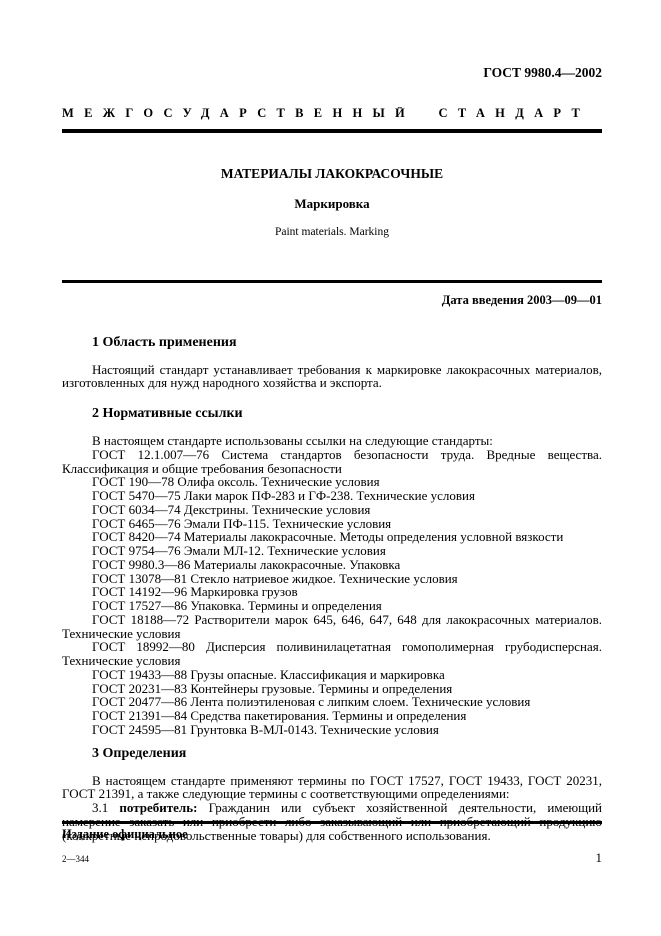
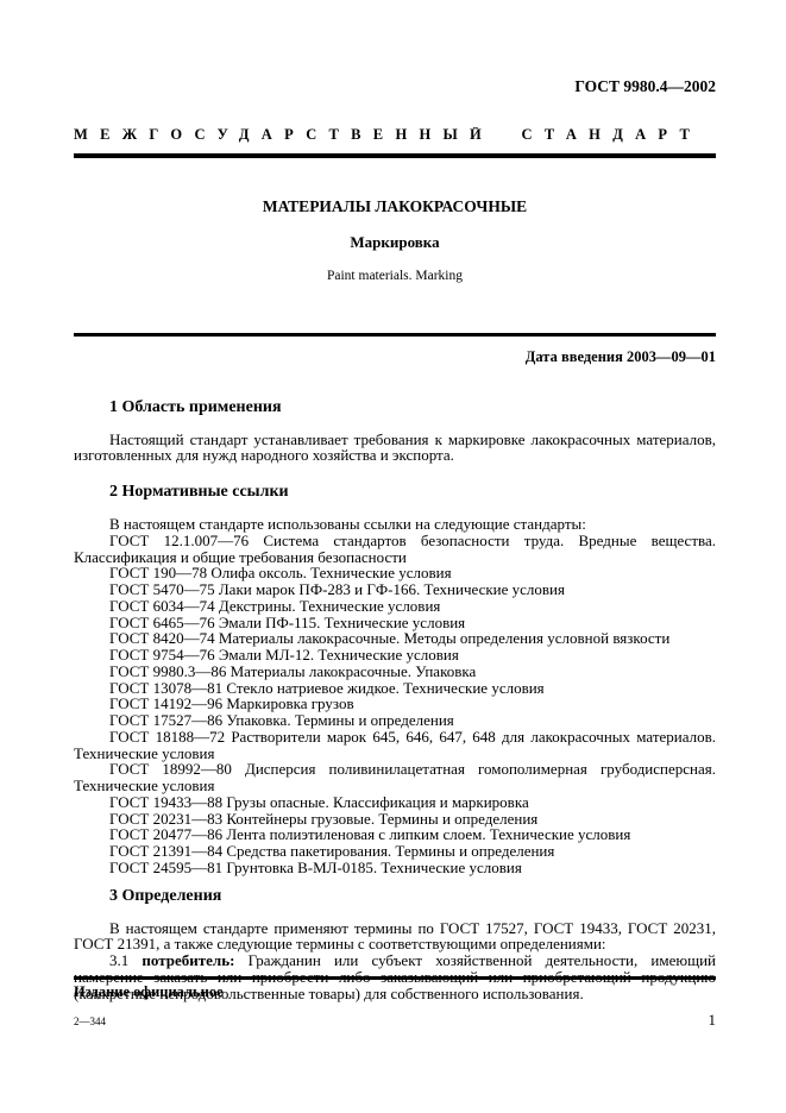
  ГОСТ 9980.4—2002
  МЕЖГОСУДАРСТВЕННЫЙ СТАНДАРТ
  МАТЕРИАЛЫ ЛАКОКРАСОЧНЫЕ
  Маркировка
  Paint materials. Marking
  Дата введения 2003—09—01
  1 Область применения
  Настоящий стандарт устанавливает требования к маркировке лакокрасочных материалов, изготовленных для нужд народного хозяйства и экспорта.
  2 Нормативные ссылки
  В настоящем стандарте использованы ссылки на следующие стандарты:
  ГОСТ 12.1.007—76 Система стандартов безопасности труда. Вредные вещества. Классификация и общие требования безопасности
  ГОСТ 190—78 Олифа оксоль. Технические условия
- ГОСТ 5470—75 Лаки марок ПФ-283 и ГФ-238. Технические условия
+ ГОСТ 5470—75 Лаки марок ПФ-283 и ГФ-166. Технические условия
  ГОСТ 6034—74 Декстрины. Технические условия
  ГОСТ 6465—76 Эмали ПФ-115. Технические условия
  ГОСТ 8420—74 Материалы лакокрасочные. Методы определения условной вязкости
  ГОСТ 9754—76 Эмали МЛ-12. Технические условия
  ГОСТ 9980.3—86 Материалы лакокрасочные. Упаковка
  ГОСТ 13078—81 Стекло натриевое жидкое. Технические условия
  ГОСТ 14192—96 Маркировка грузов
  ГОСТ 17527—86 Упаковка. Термины и определения
  ГОСТ 18188—72 Растворители марок 645, 646, 647, 648 для лакокрасочных материалов. Технические условия
  ГОСТ 18992—80 Дисперсия поливинилацетатная гомополимерная грубодисперсная. Технические условия
  ГОСТ 19433—88 Грузы опасные. Классификация и маркировка
  ГОСТ 20231—83 Контейнеры грузовые. Термины и определения
  ГОСТ 20477—86 Лента полиэтиленовая с липким слоем. Технические условия
  ГОСТ 21391—84 Средства пакетирования. Термины и определения
- ГОСТ 24595—81 Грунтовка В-МЛ-0143. Технические условия
+ ГОСТ 24595—81 Грунтовка В-МЛ-0185. Технические условия
  3 Определения
  В настоящем стандарте применяют термины по ГОСТ 17527, ГОСТ 19433, ГОСТ 20231, ГОСТ 21391, а также следующие термины с соответствующими определениями:
  Издание официальное
  2—344
  1
